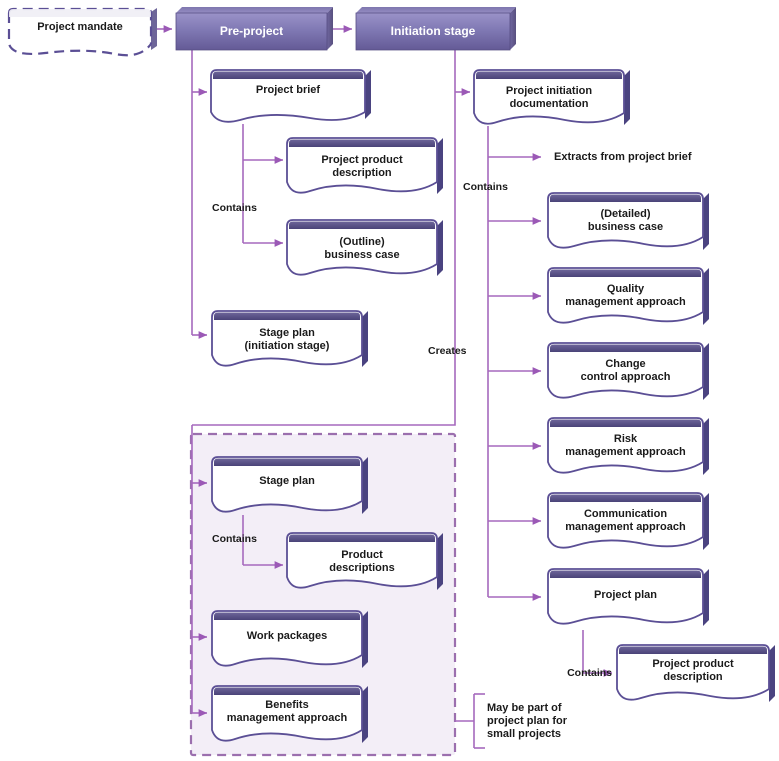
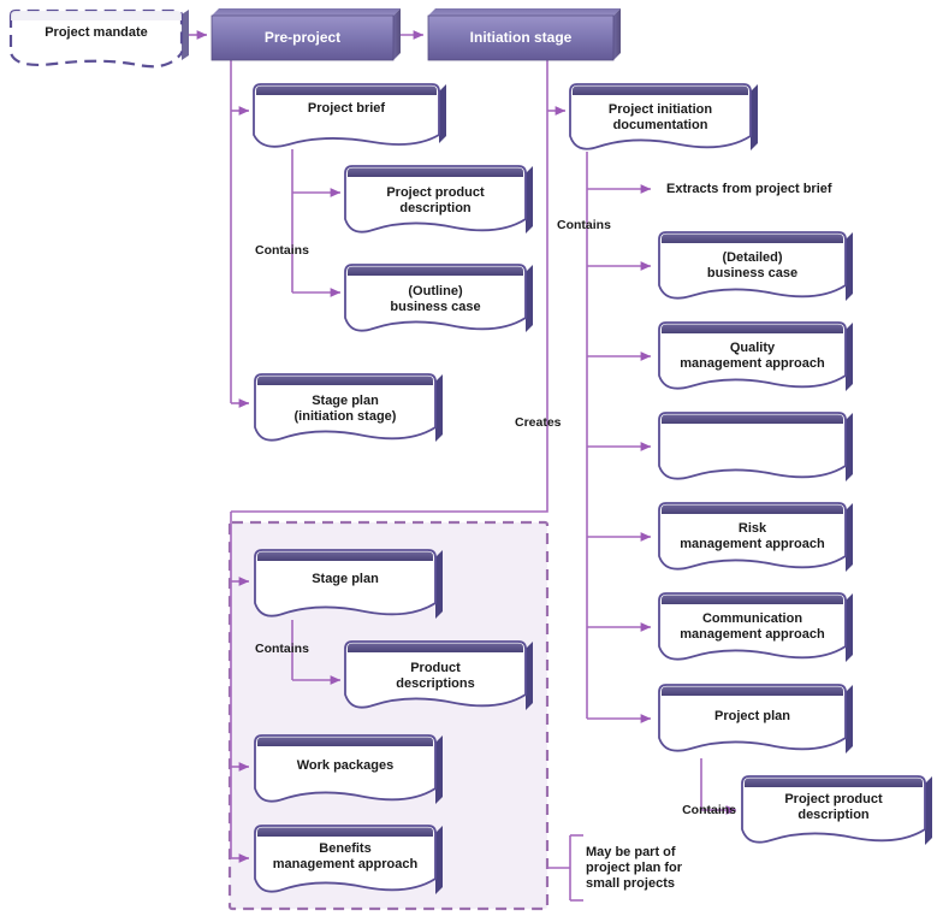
  Project mandate
  Pre-project
  Initiation stage
  Project brief
  Project product
  description
  (Outline)
  business case
  Stage plan
  (initiation stage)
  Project initiation
  documentation
  Extracts from project brief
  (Detailed)
  business case
  Quality
  management approach
- Change
- control approach
  Risk
  management approach
  Communication
  management approach
  Project plan
  Project product
  description
  Stage plan
  Product
  descriptions
  Work packages
  Benefits
  management approach
  Contains
  Contains
  Contains
  Contains
  Creates
  May be part of
  project plan for
  small projects
